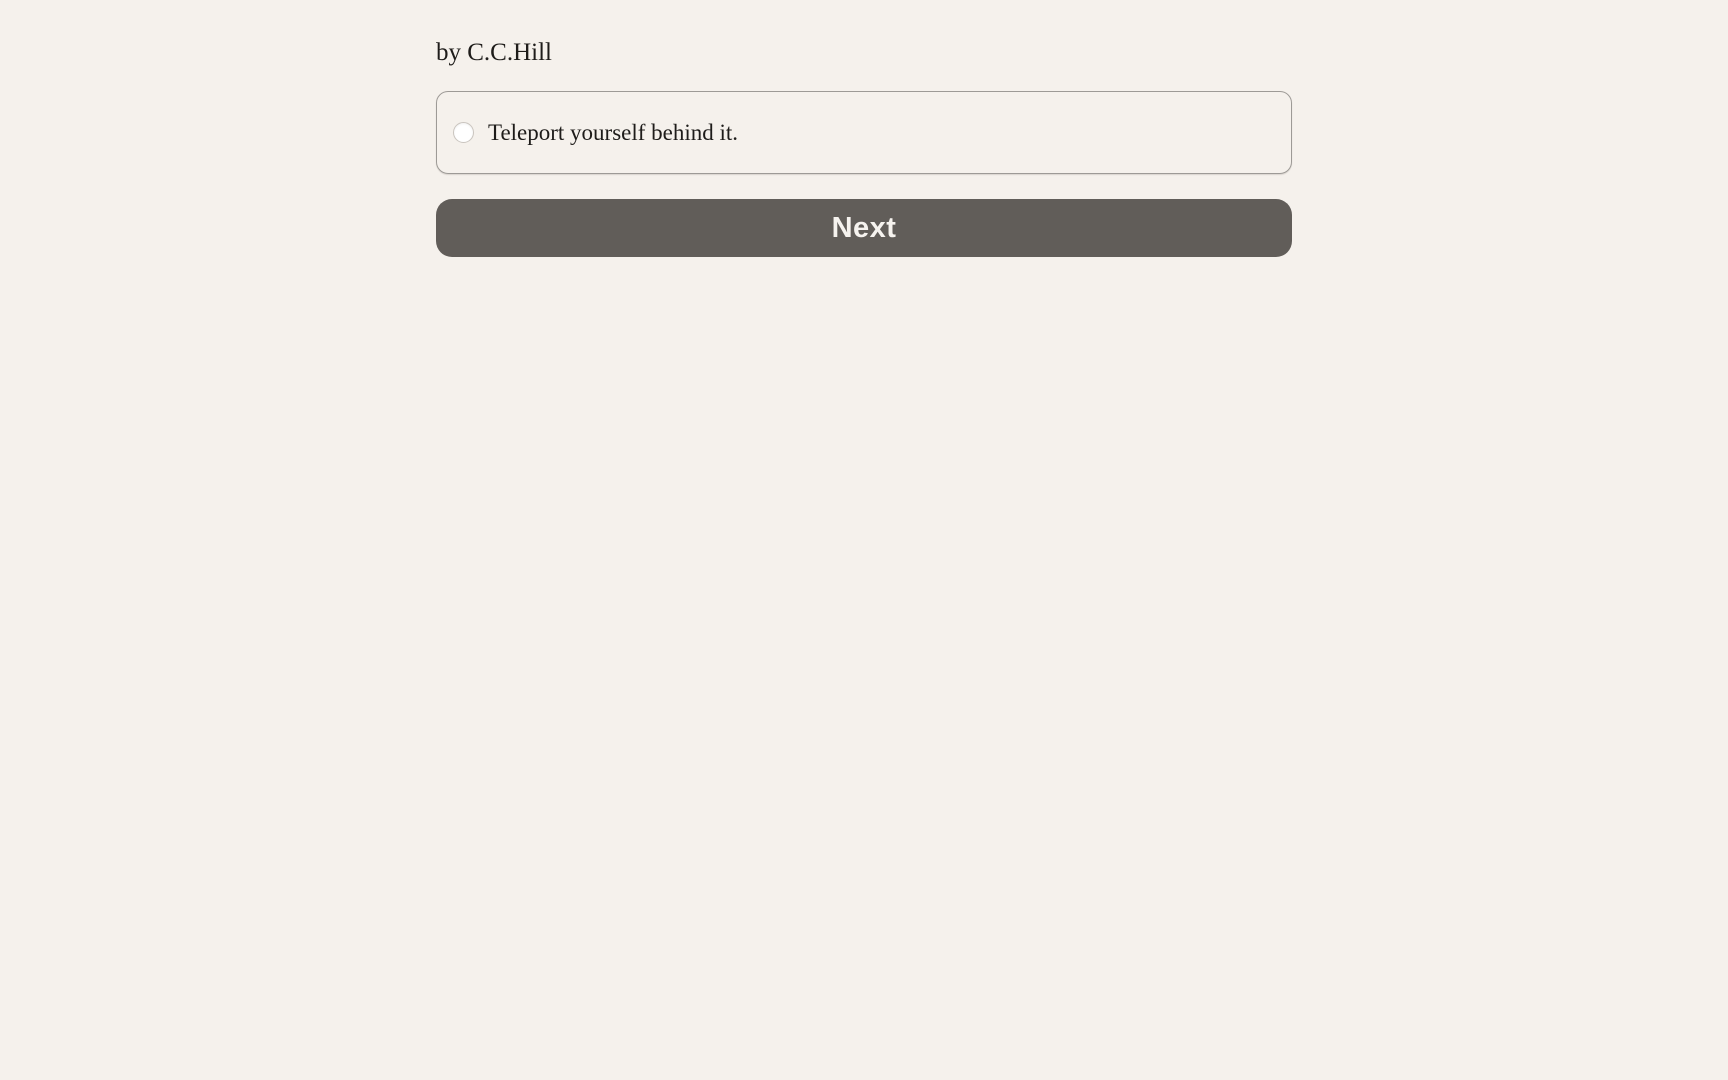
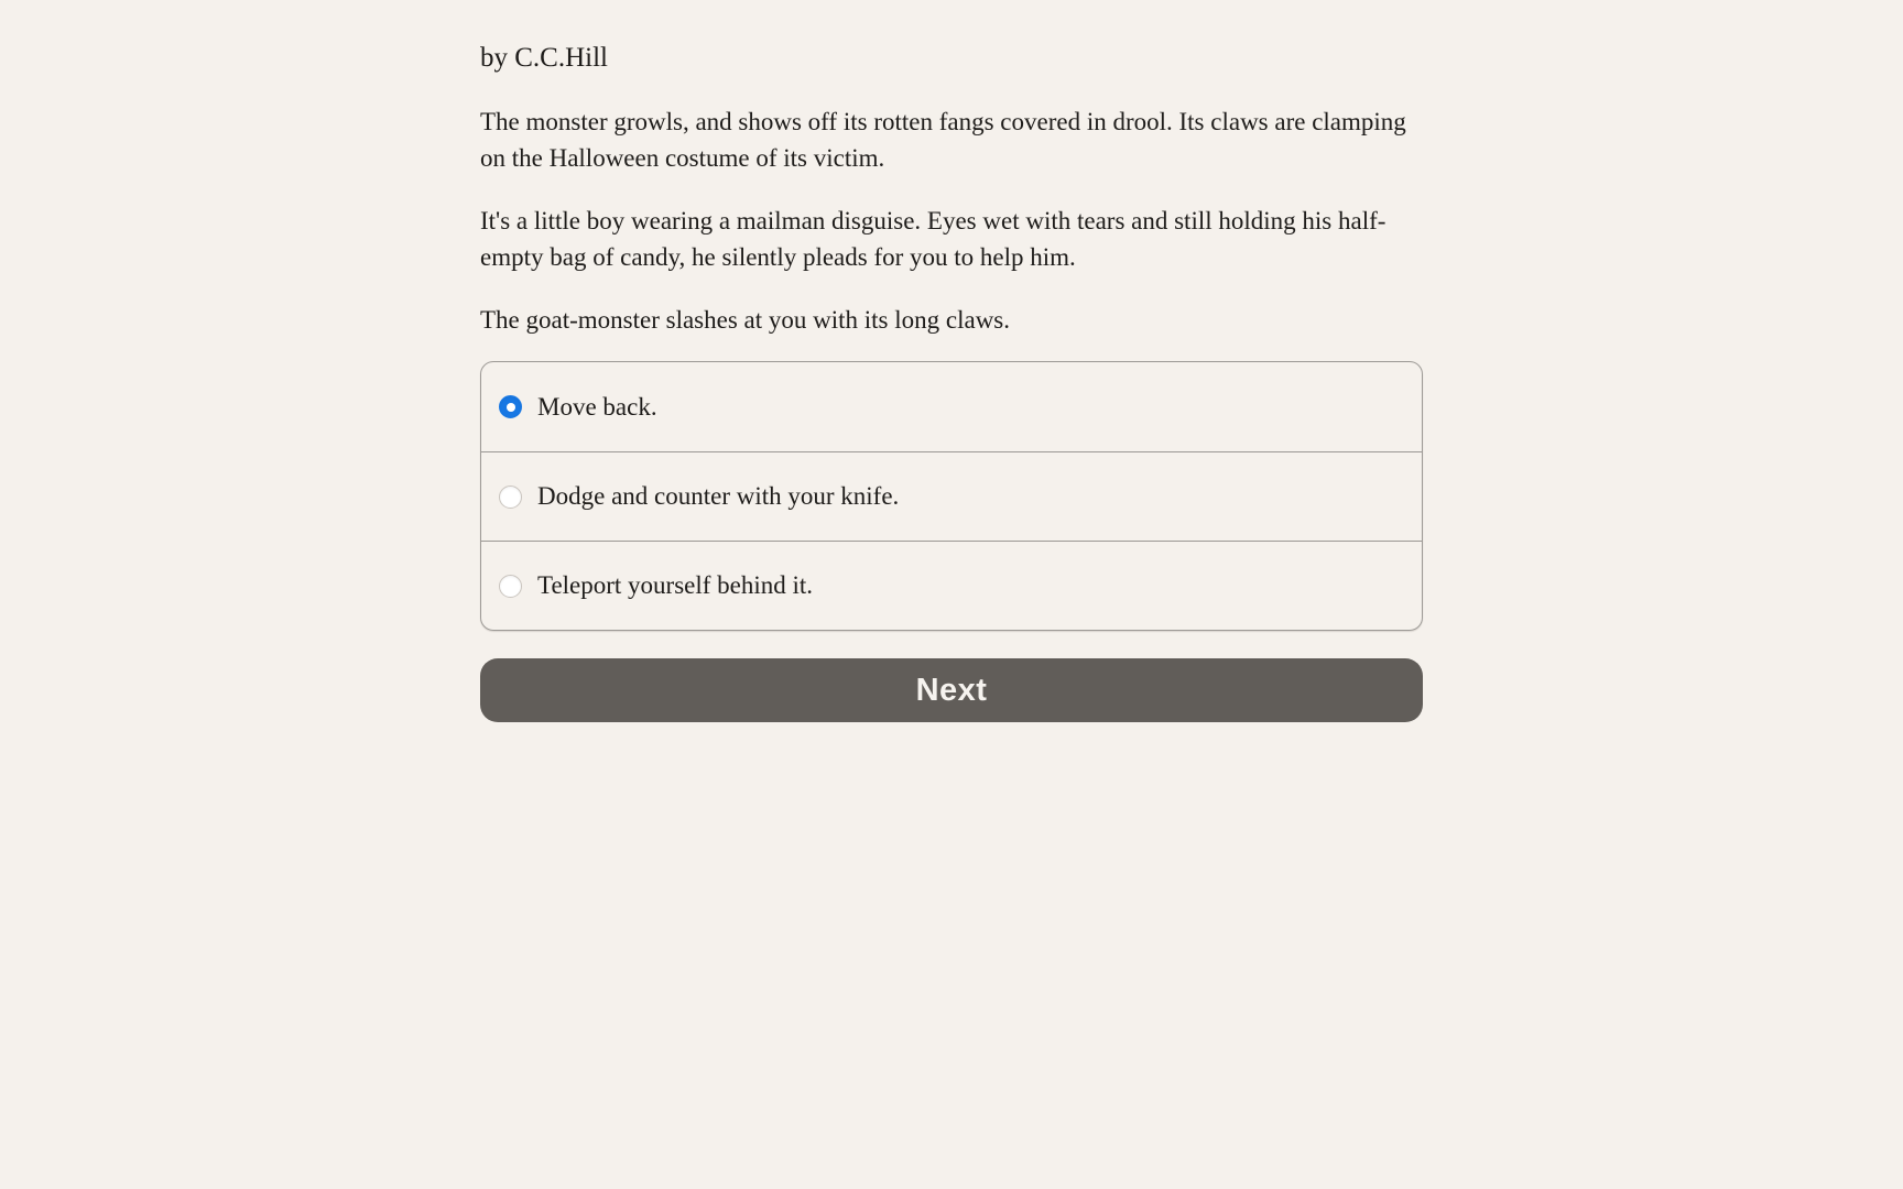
  by C.C.Hill
+ The monster growls, and shows off its rotten fangs covered in drool. Its claws are clamping on the Halloween costume of its victim.
+ It's a little boy wearing a mailman disguise. Eyes wet with tears and still holding his half-empty bag of candy, he silently pleads for you to help him.
+ The goat-monster slashes at you with its long claws.
+ Move back.
+ Dodge and counter with your knife.
  Teleport yourself behind it.
  Next
